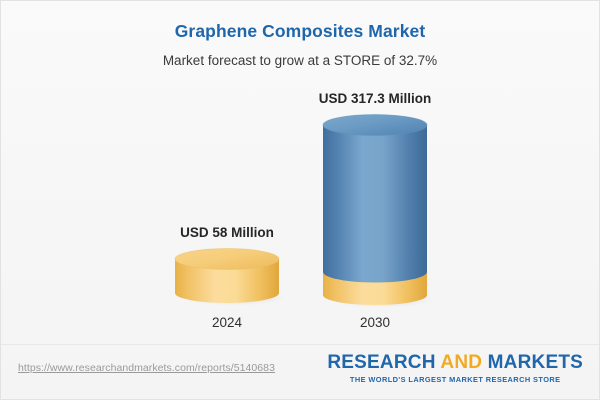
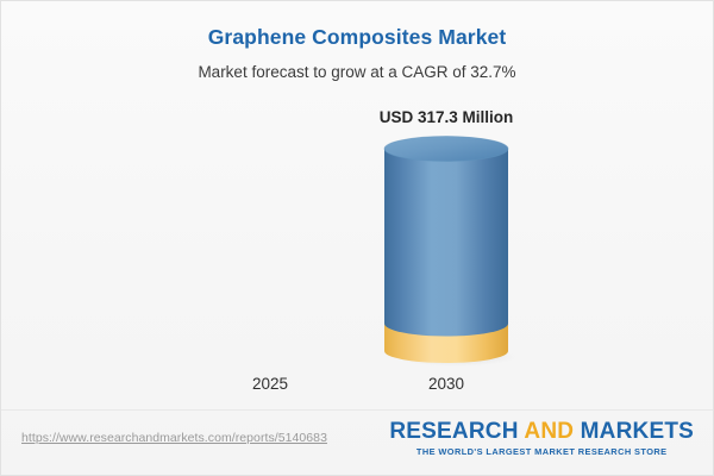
  Graphene Composites Market
- Market forecast to grow at a STORE of 32.7%
+ Market forecast to grow at a CAGR of 32.7%
- USD 58 Million
  USD 317.3 Million
- 2024
+ 2025
  2030
  https://www.researchandmarkets.com/reports/5140683
  RESEARCH AND MARKETS
  THE WORLD'S LARGEST MARKET RESEARCH STORE
